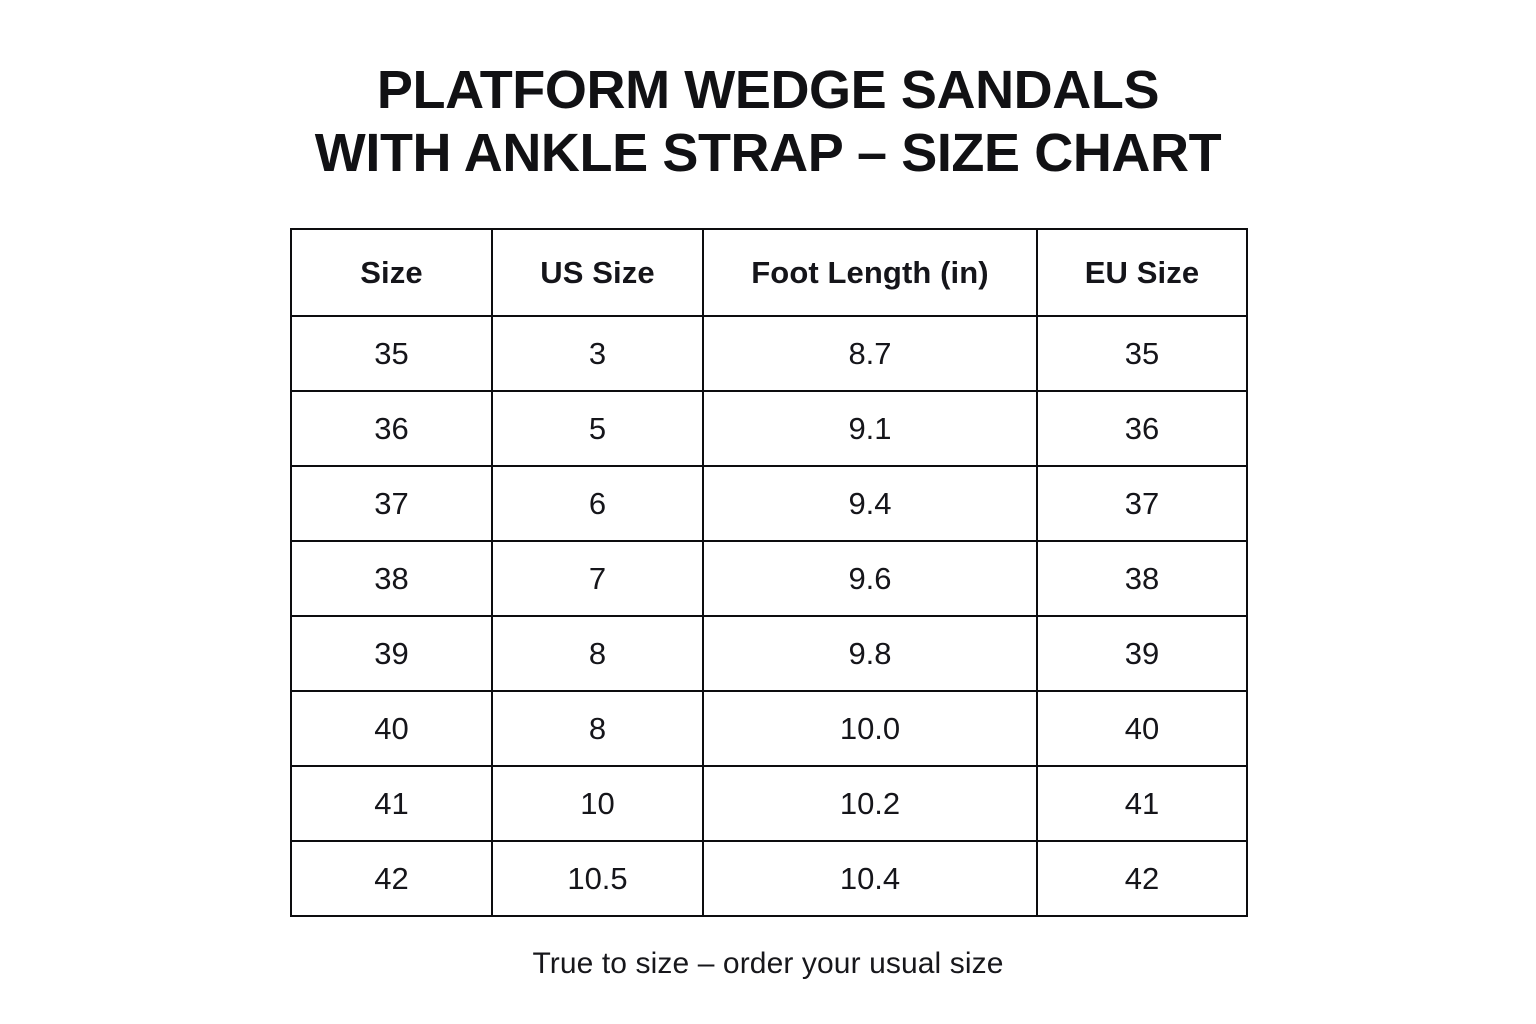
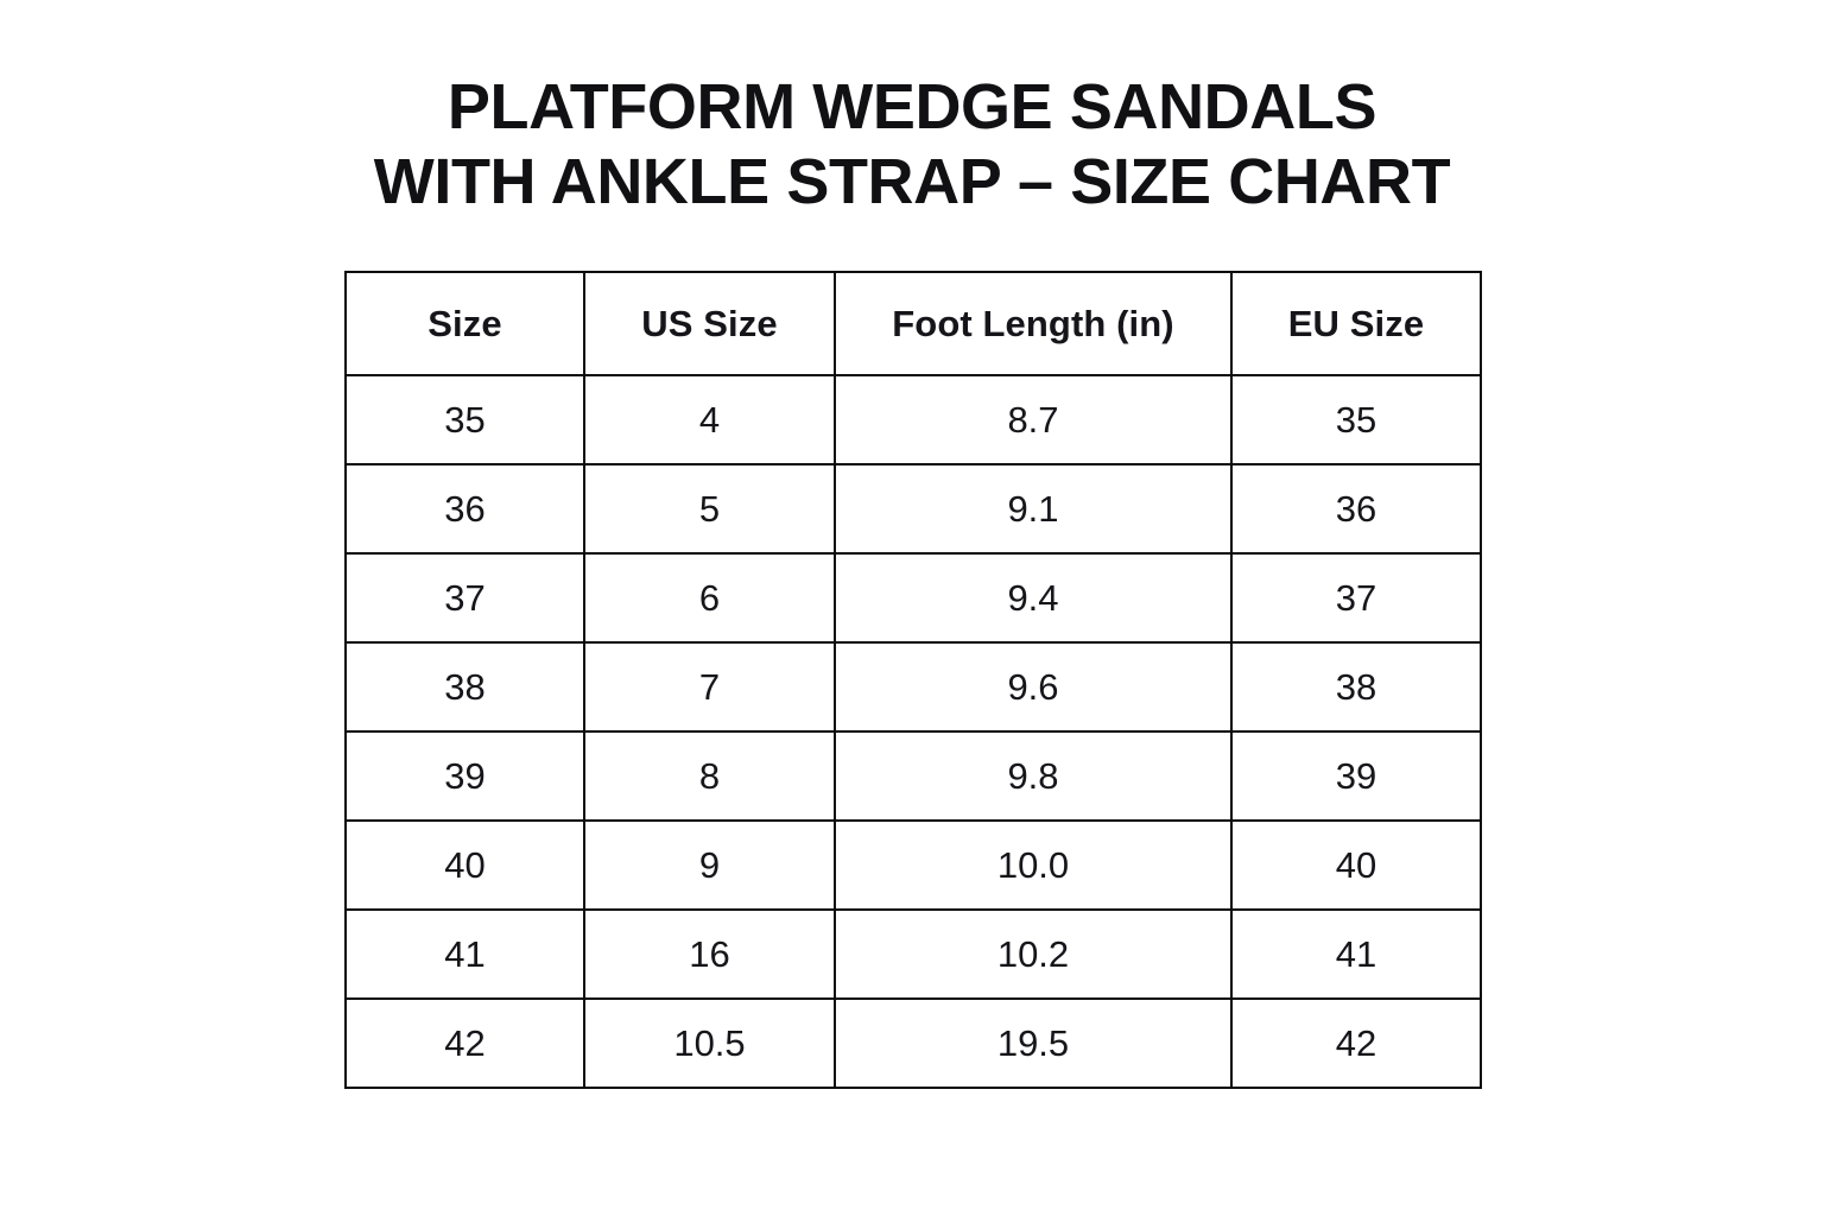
  PLATFORM WEDGE SANDALS
  WITH ANKLE STRAP – SIZE CHART
  Size	US Size	Foot Length (in)	EU Size
- 35	3	8.7	35
+ 35	4	8.7	35
  36	5	9.1	36
  37	6	9.4	37
  38	7	9.6	38
  39	8	9.8	39
- 40	8	10.0	40
+ 40	9	10.0	40
- 41	10	10.2	41
+ 41	16	10.2	41
- 42	10.5	10.4	42
+ 42	10.5	19.5	42
- True to size – order your usual size
